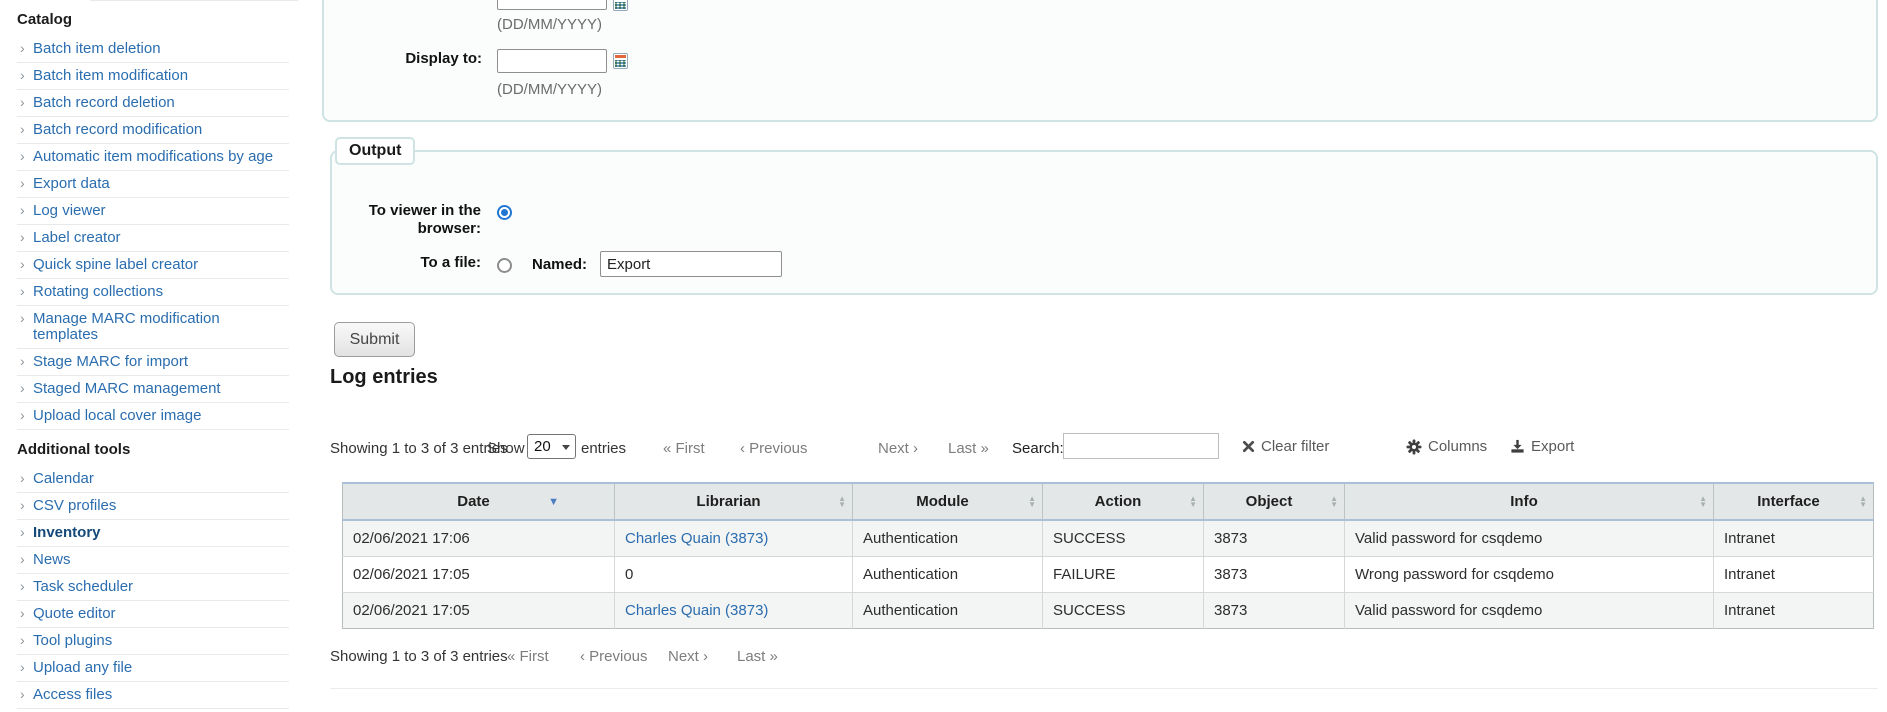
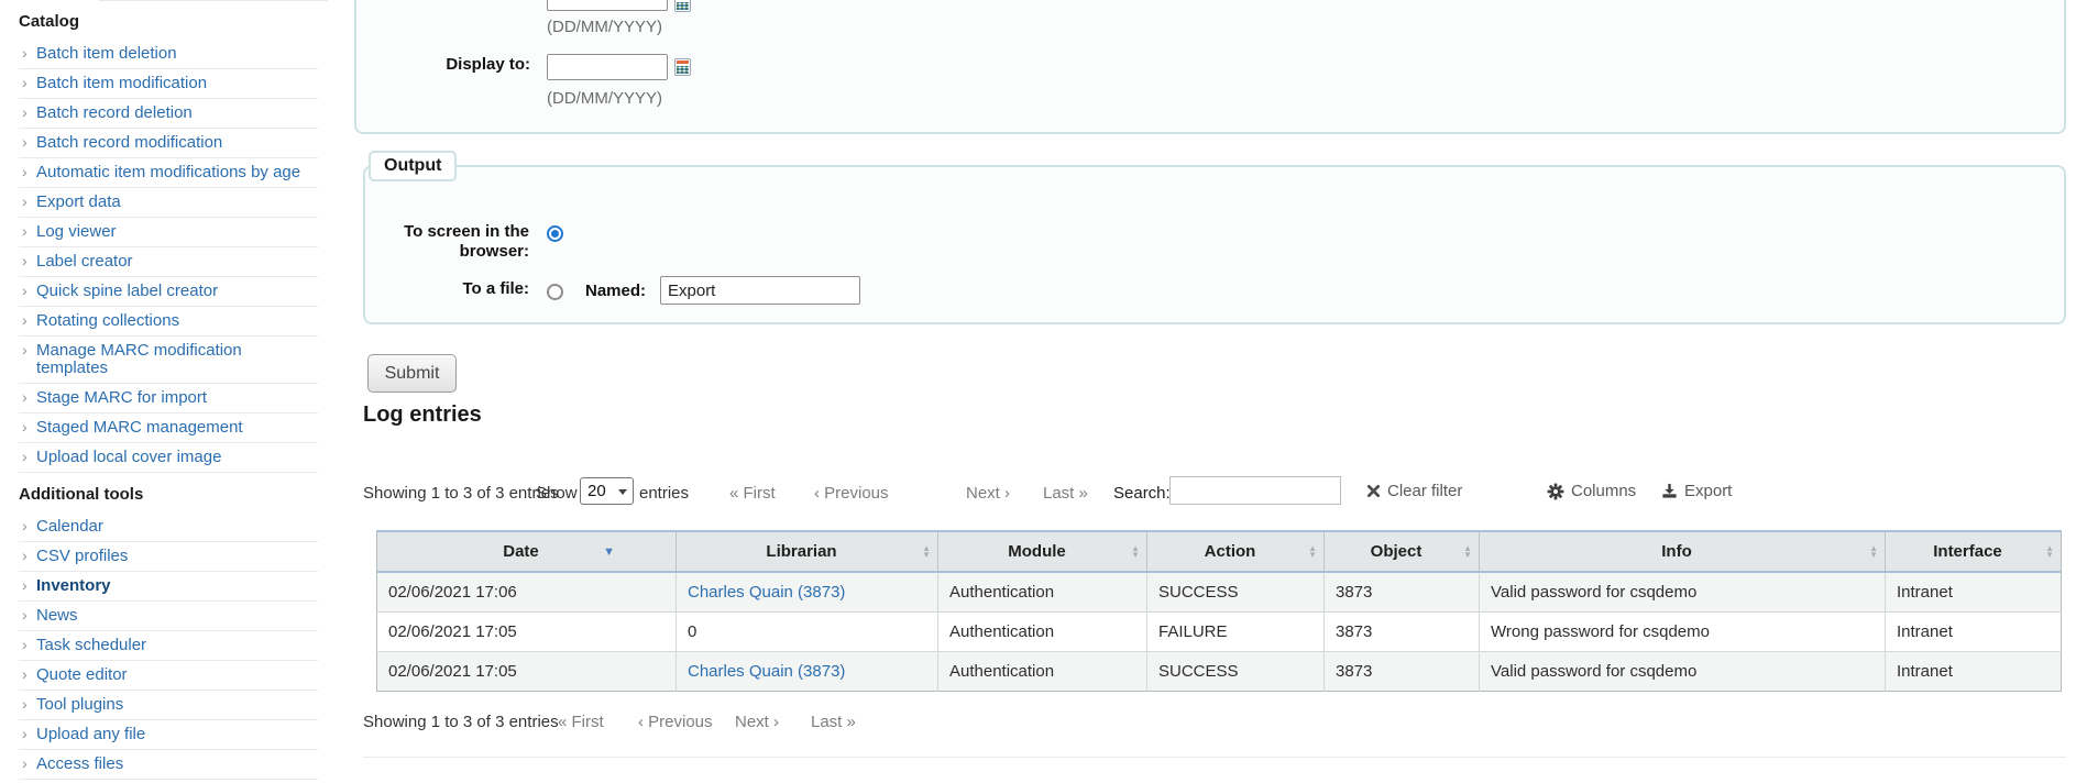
  Catalog
  ›
  Batch item deletion
  ›
  Batch item modification
  ›
  Batch record deletion
  ›
  Batch record modification
  ›
  Automatic item modifications by age
  ›
  Export data
  ›
  Log viewer
  ›
  Label creator
  ›
  Quick spine label creator
  ›
  Rotating collections
  ›
  Manage MARC modification templates
  ›
  Stage MARC for import
  ›
  Staged MARC management
  ›
  Upload local cover image
  Additional tools
  ›
  Calendar
  ›
  CSV profiles
  ›
  Inventory
  ›
  News
  ›
  Task scheduler
  ›
  Quote editor
  ›
  Tool plugins
  ›
  Upload any file
  ›
  Access files
  (DD/MM/YYYY)
  Display to:
  (DD/MM/YYYY)
  Output
- To viewer in the browser:
+ To screen in the browser:
  To a file:
  Named:
  Export
  Submit
  Log entries
  Showing 1 to 3 of 3 entries
  Show
  20
  entries
  « First
  ‹ Previous
  Next ›
  Last »
  Search:
  Clear filter
  Columns
  Export
  Date ▼	Librarian ▲▼	Module ▲▼	Action ▲▼	Object ▲▼	Info ▲▼	Interface ▲▼
  02/06/2021 17:06	Charles Quain (3873)	Authentication	SUCCESS	3873	Valid password for csqdemo	Intranet
  02/06/2021 17:05	0	Authentication	FAILURE	3873	Wrong password for csqdemo	Intranet
  02/06/2021 17:05	Charles Quain (3873)	Authentication	SUCCESS	3873	Valid password for csqdemo	Intranet
  Showing 1 to 3 of 3 entries
  « First
  ‹ Previous
  Next ›
  Last »
